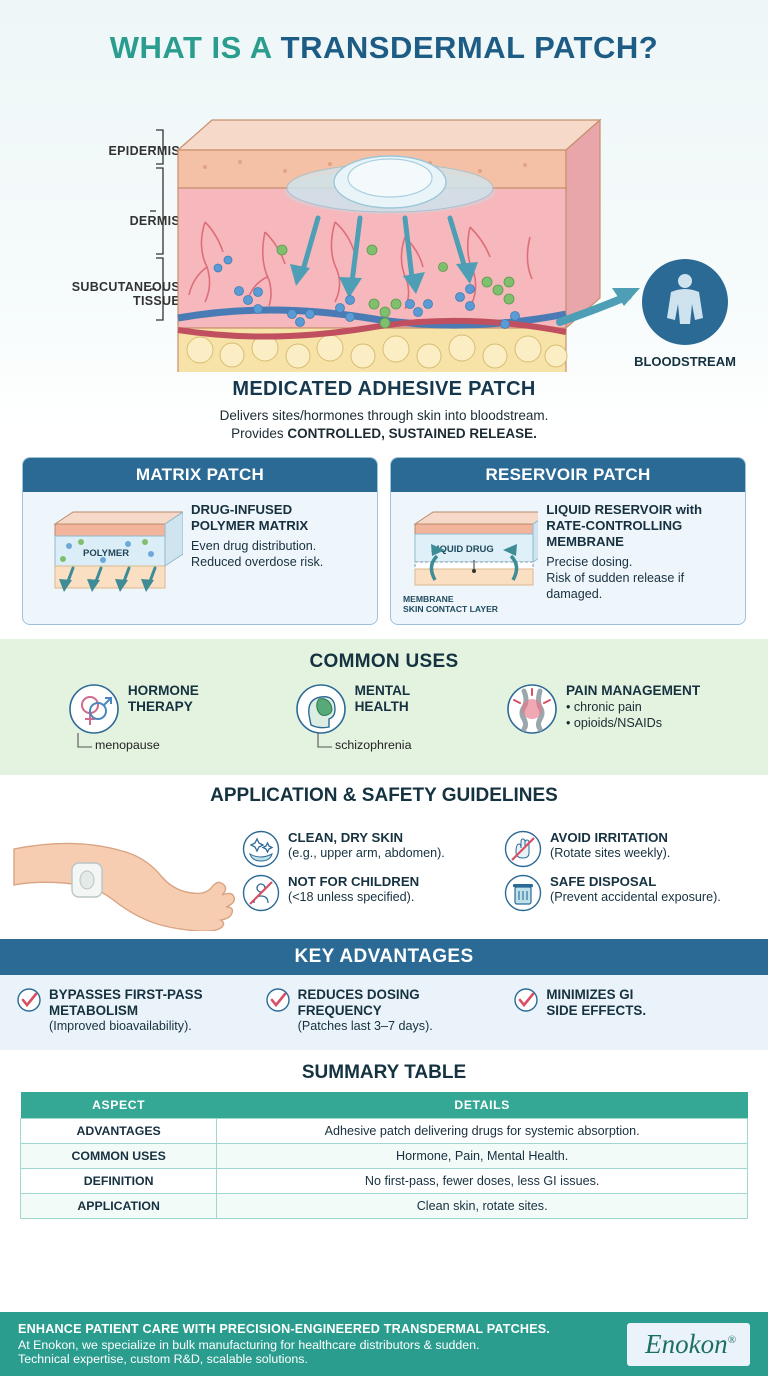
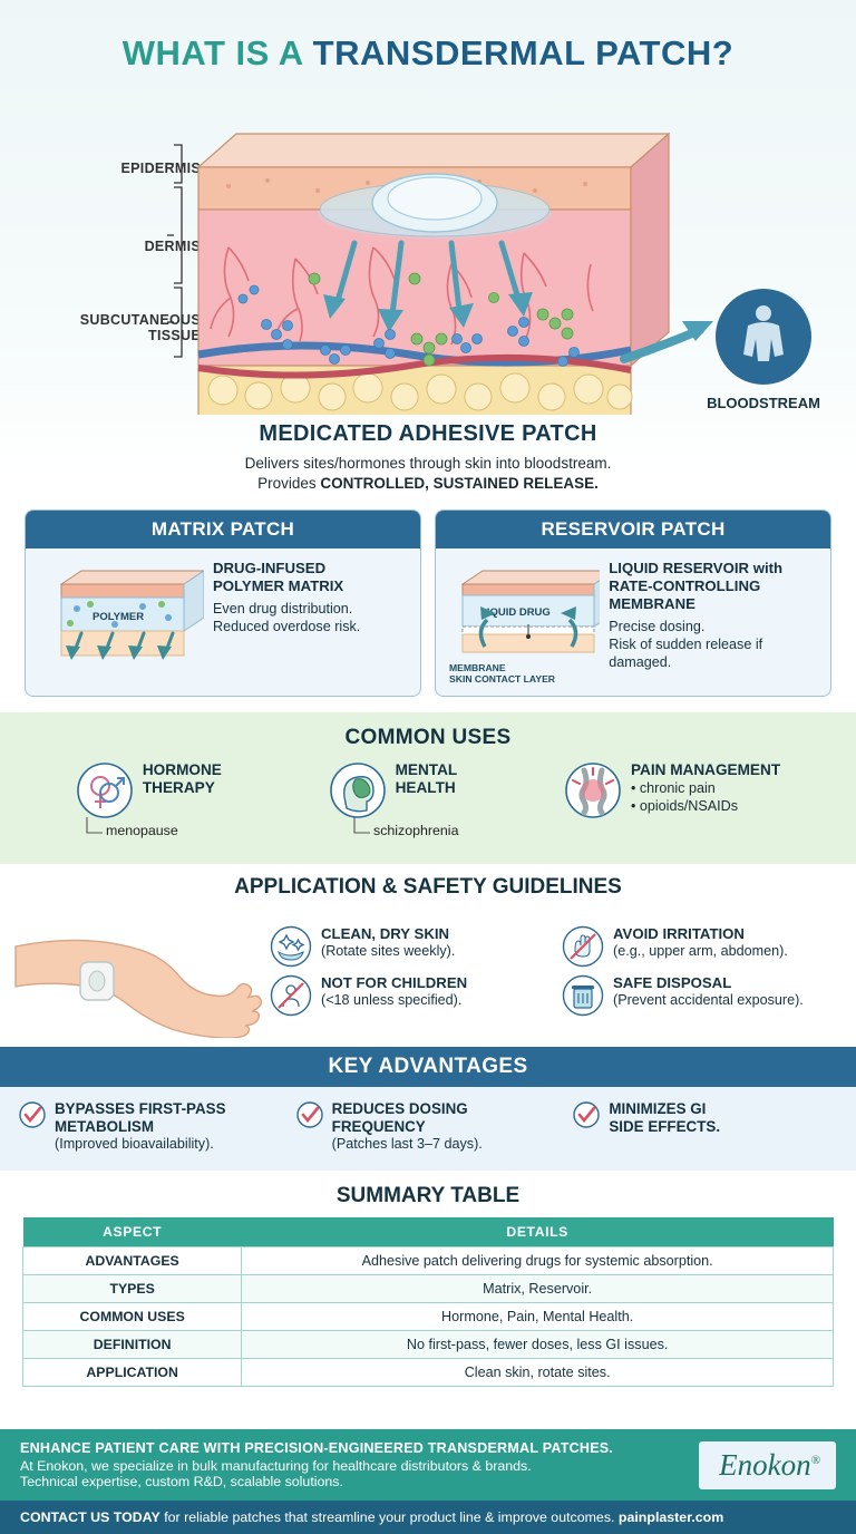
  WHAT IS A TRANSDERMAL PATCH?
  EPIDERMIS
  DERMIS
  SUBCUTANEOUS TISSUE
  BLOODSTREAM
  MEDICATED ADHESIVE PATCH
  Delivers sites/hormones through skin into bloodstream.
  Provides CONTROLLED, SUSTAINED RELEASE.
  MATRIX PATCH
  POLYMER
  DRUG-INFUSED
  POLYMER MATRIX
  Even drug distribution.
  Reduced overdose risk.
  RESERVOIR PATCH
  UID DRUG
  LIQUID RESERVOIR with
  RATE-CONTROLLING MEMBRANE
  Precise dosing.
  Risk of sudden release if damaged.
  MEMBRANE
  SKIN CONTACT LAYER
  COMMON USES
  HORMONE
  THERAPY
  MENTAL
  HEALTH
  PAIN MANAGEMENT
  • chronic pain
  • opioids/NSAIDs
  menopause
  schizophrenia
  APPLICATION & SAFETY GUIDELINES
  CLEAN, DRY SKIN
- (e.g., upper arm, abdomen).
+ (Rotate sites weekly).
  AVOID IRRITATION
- (Rotate sites weekly).
+ (e.g., upper arm, abdomen).
  NOT FOR CHILDREN
  (<18 unless specified).
  SAFE DISPOSAL
  (Prevent accidental exposure).
  KEY ADVANTAGES
  BYPASSES FIRST-PASS
  METABOLISM
  (Improved bioavailability).
  REDUCES DOSING
  FREQUENCY
  (Patches last 3–7 days).
  MINIMIZES GI
  SIDE EFFECTS.
  SUMMARY TABLE
  ASPECT	DETAILS
  ADVANTAGES	Adhesive patch delivering drugs for systemic absorption.
+ TYPES	Matrix, Reservoir.
  COMMON USES	Hormone, Pain, Mental Health.
  DEFINITION	No first-pass, fewer doses, less GI issues.
  APPLICATION	Clean skin, rotate sites.
  ENHANCE PATIENT CARE WITH PRECISION-ENGINEERED TRANSDERMAL PATCHES.
- At Enokon, we specialize in bulk manufacturing for healthcare distributors & sudden.
+ At Enokon, we specialize in bulk manufacturing for healthcare distributors & brands.
  Technical expertise, custom R&D, scalable solutions.
  Enokon®
+ CONTACT US TODAY for reliable patches that streamline your product line & improve outcomes. painplaster.com
